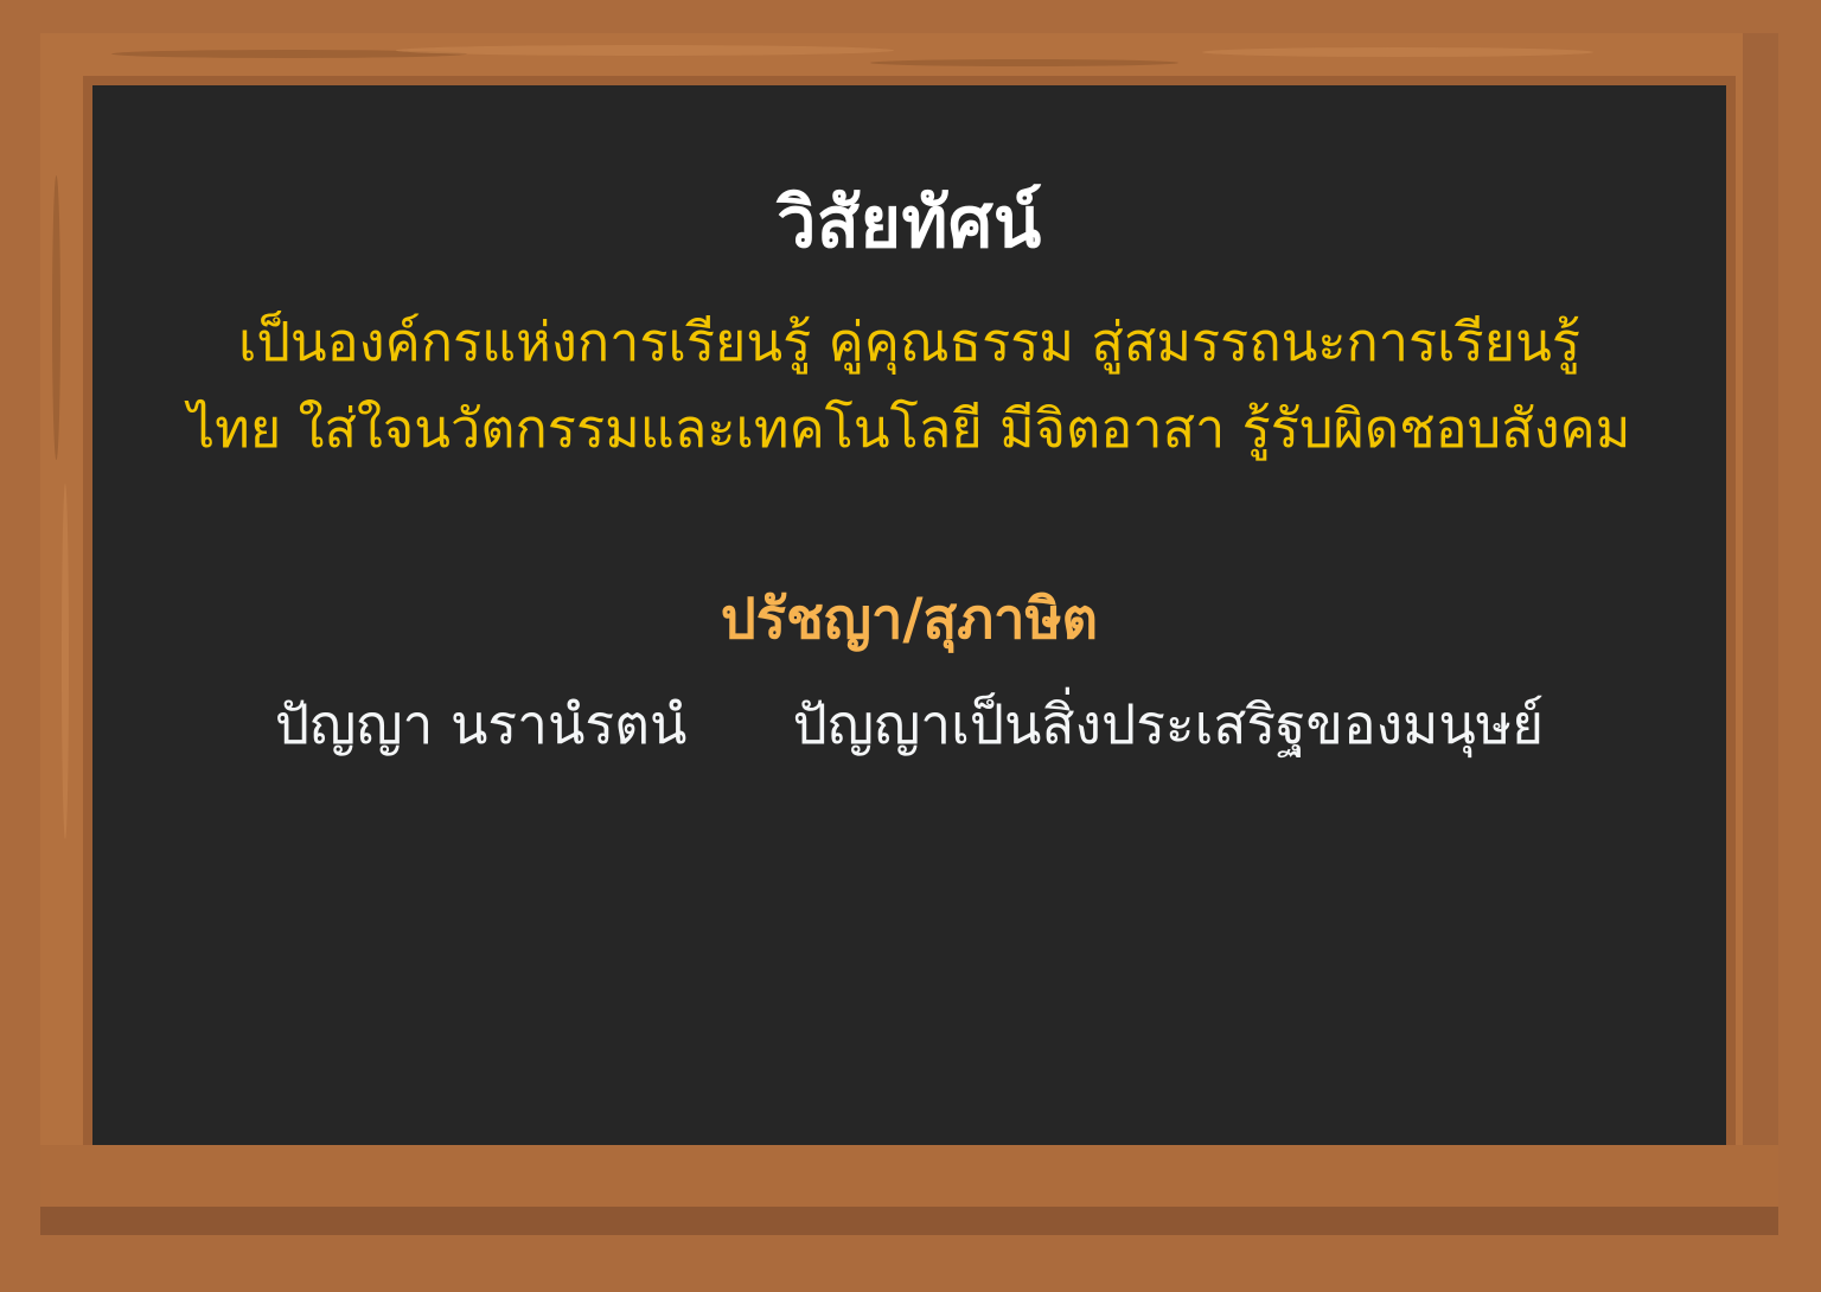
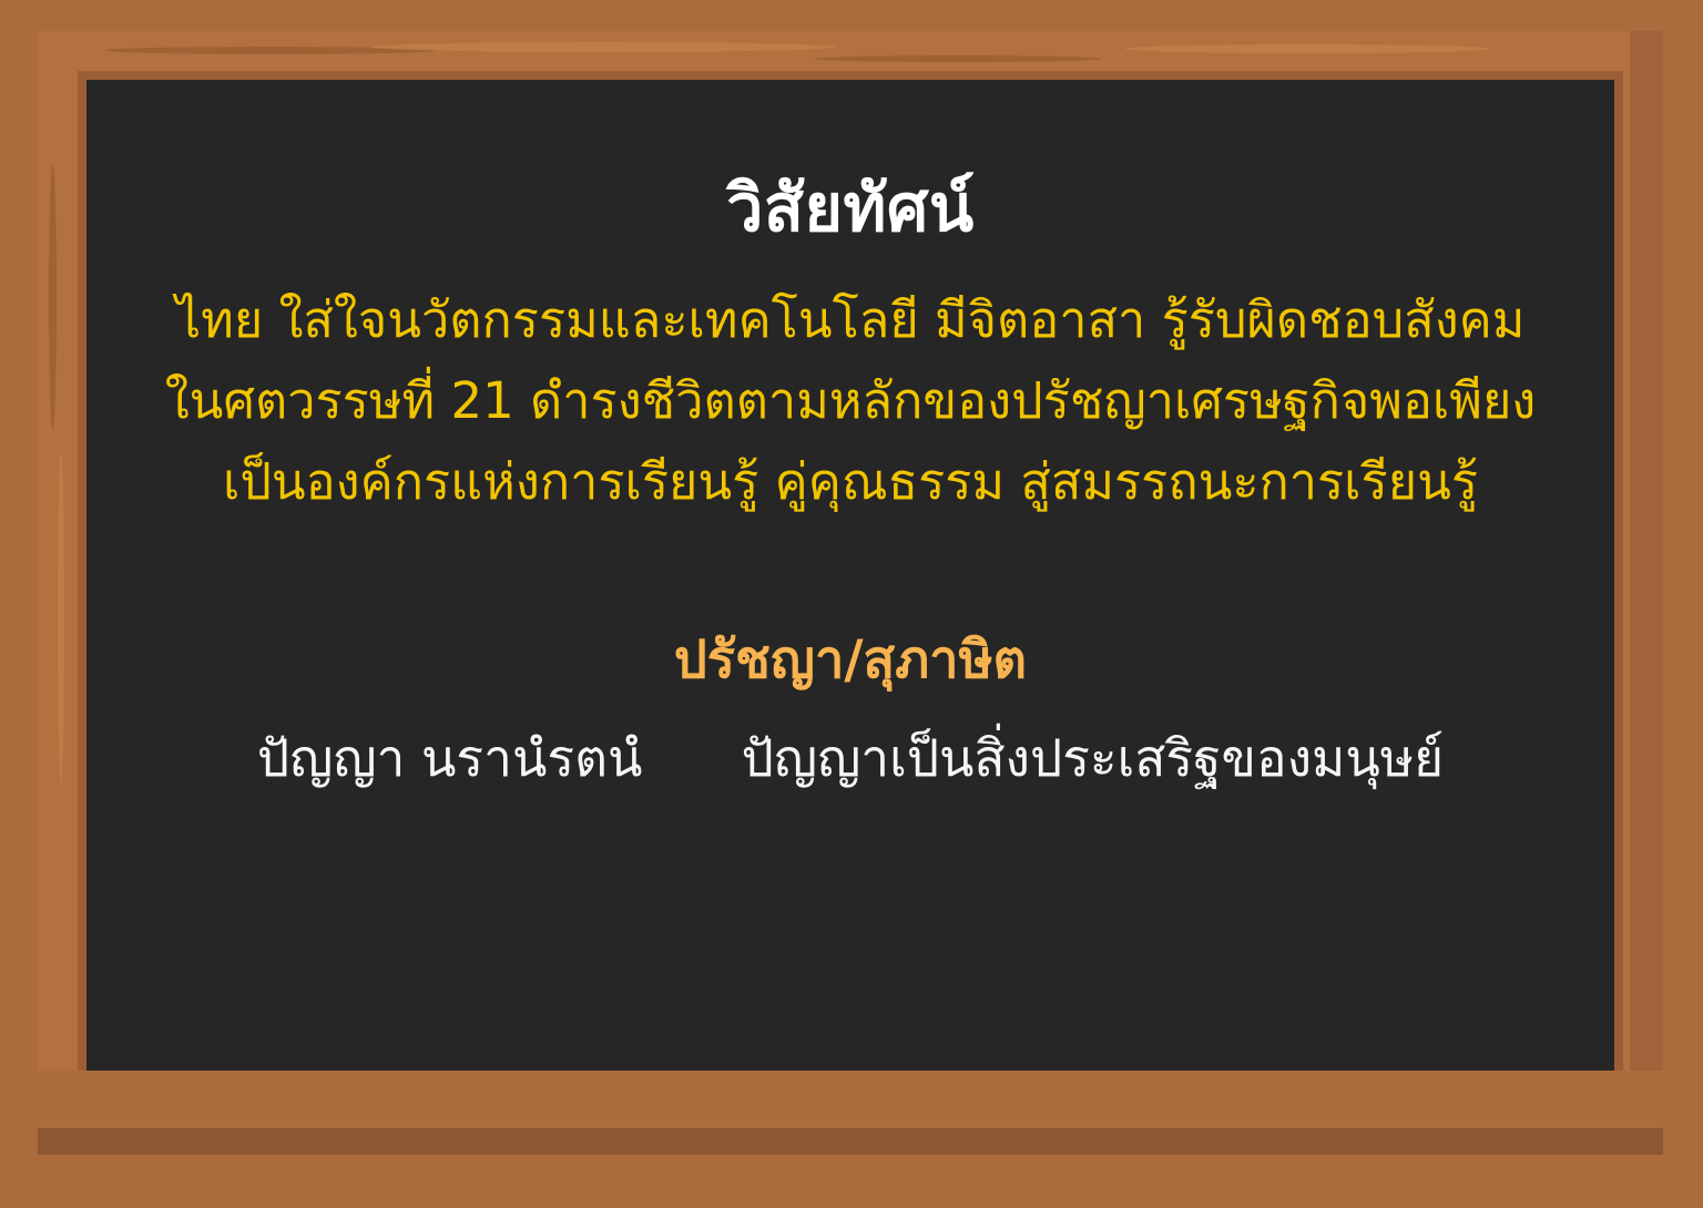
  วิสัยทัศน์
- เป็นองค์กรแห่งการเรียนรู้ คู่คุณธรรม สู่สมรรถนะการเรียนรู้
+ ไทย ใส่ใจนวัตกรรมและเทคโนโลยี มีจิตอาสา รู้รับผิดชอบสังคม
+ ในศตวรรษที่ 21 ดำรงชีวิตตามหลักของปรัชญาเศรษฐกิจพอเพียง
- ไทย ใส่ใจนวัตกรรมและเทคโนโลยี มีจิตอาสา รู้รับผิดชอบสังคม
+ เป็นองค์กรแห่งการเรียนรู้ คู่คุณธรรม สู่สมรรถนะการเรียนรู้
  ปรัชญา/สุภาษิต
  ปัญญา นรานํรตนํ ปัญญาเป็นสิ่งประเสริฐของมนุษย์
